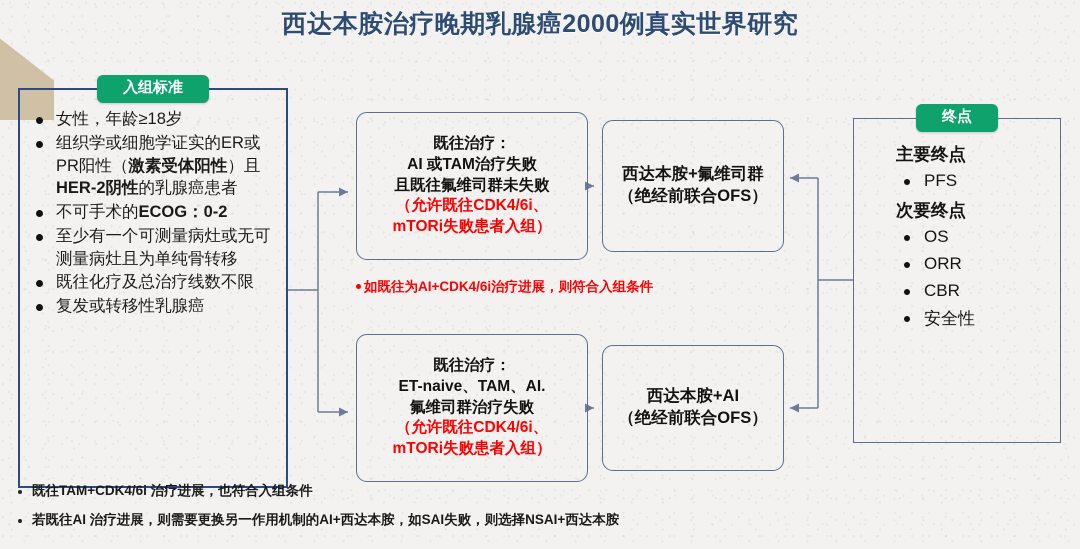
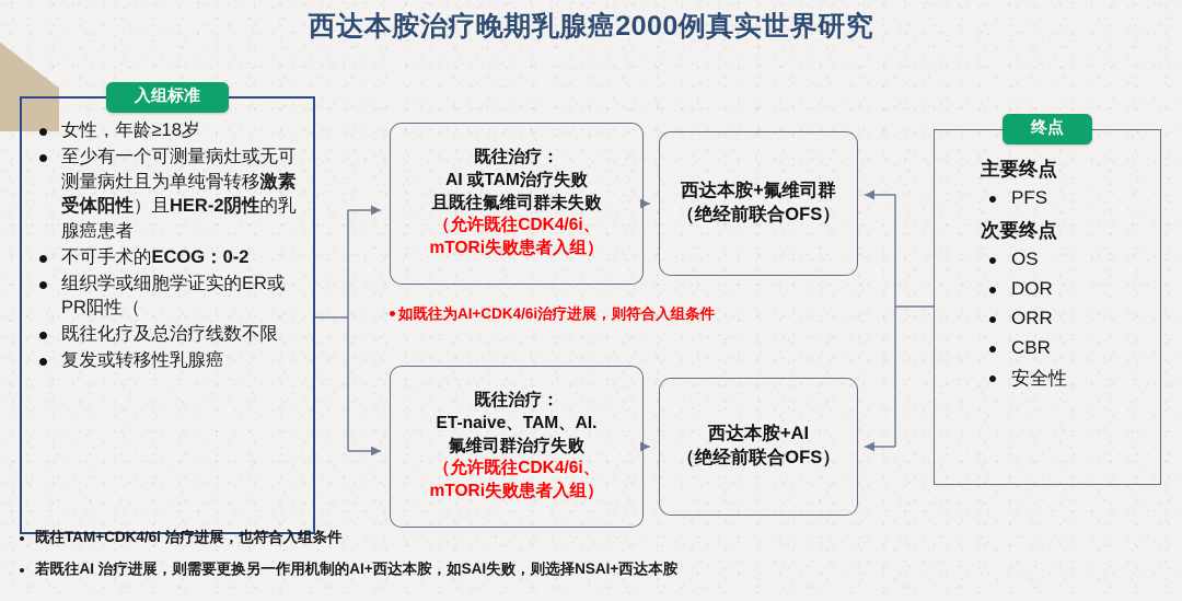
  西达本胺治疗晚期乳腺癌2000例真实世界研究
  入组标准
  女性，年龄≥18岁
- 组织学或细胞学证实的ER或PR阳性（激素受体阳性）且HER-2阴性的乳腺癌患者
+ 至少有一个可测量病灶或无可测量病灶且为单纯骨转移激素受体阳性）且HER-2阴性的乳腺癌患者
  不可手术的ECOG：0-2
- 至少有一个可测量病灶或无可测量病灶且为单纯骨转移
+ 组织学或细胞学证实的ER或PR阳性（
  既往化疗及总治疗线数不限
  复发或转移性乳腺癌
  既往治疗：
  AI 或TAM治疗失败
  且既往氟维司群未失败
  （允许既往CDK4/6i、
  mTORi失败患者入组）
  既往治疗：
  ET-naive、TAM、AI.
  氟维司群治疗失败
  （允许既往CDK4/6i、
  mTORi失败患者入组）
  西达本胺+氟维司群
  （绝经前联合OFS）
  西达本胺+AI
  （绝经前联合OFS）
  如既往为AI+CDK4/6i治疗进展，则符合入组条件
  终点
  主要终点
  PFS
  次要终点
  OS
+ DOR
  ORR
  CBR
  安全性
  既往TAM+CDK4/6i 治疗进展，也符合入组条件
  若既往AI 治疗进展，则需要更换另一作用机制的AI+西达本胺，如SAI失败，则选择NSAI+西达本胺
